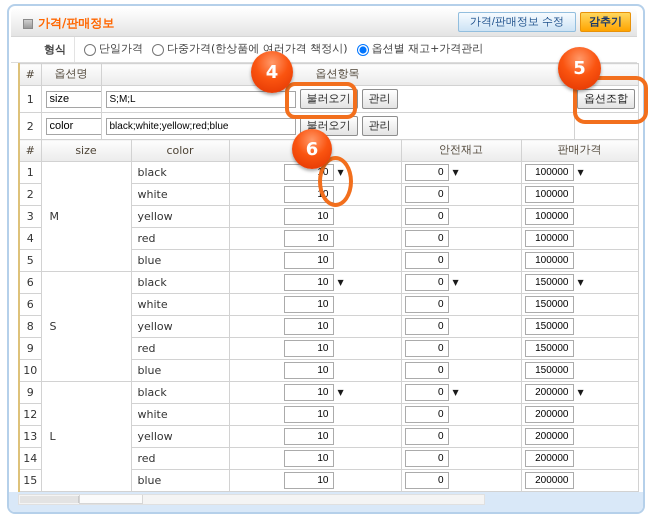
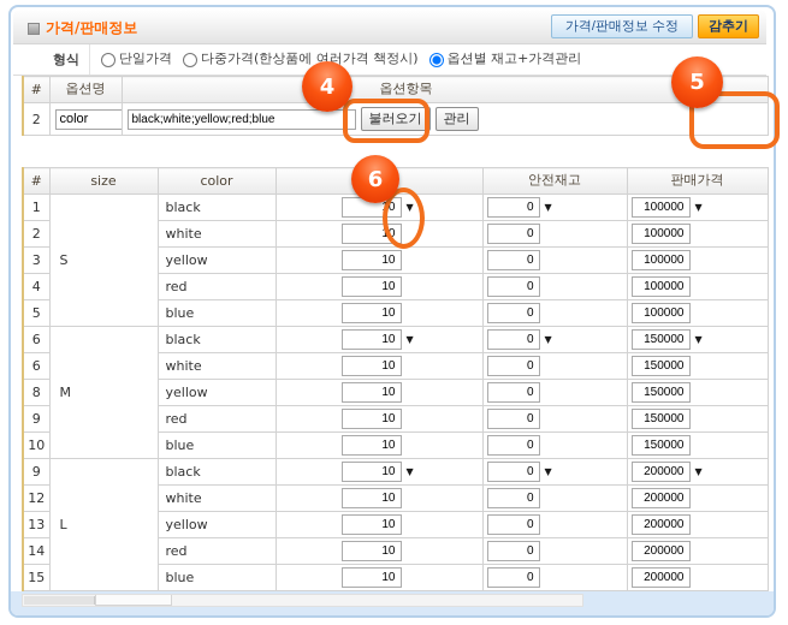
  가격/판매정보
  가격/판매정보 수정
  감추기
  형식
  단일가격
  다중가격(한상품에 여러가격 책정시)
  옵션별 재고+가격관리
  #	옵션명	옵션항목
- 1	size	S;M;L 불러오기 관리	옵션조합
  2	color	black;white;yellow;red;blue 불러오기 관리
  #	size	color		안전재고	판매가격
- 1	M	black	10 ▼	0 ▼	100000 ▼
+ 1	S	black	10 ▼	0 ▼	100000 ▼
  2	white	10	0	100000
  3	yellow	10	0	100000
  4	red	10	0	100000
  5	blue	10	0	100000
- 6	S	black	10 ▼	0 ▼	150000 ▼
+ 6	M	black	10 ▼	0 ▼	150000 ▼
  6	white	10	0	150000
  8	yellow	10	0	150000
  9	red	10	0	150000
  10	blue	10	0	150000
  9	L	black	10 ▼	0 ▼	200000 ▼
  12	white	10	0	200000
  13	yellow	10	0	200000
  14	red	10	0	200000
  15	blue	10	0	200000
  4
  5
  6
